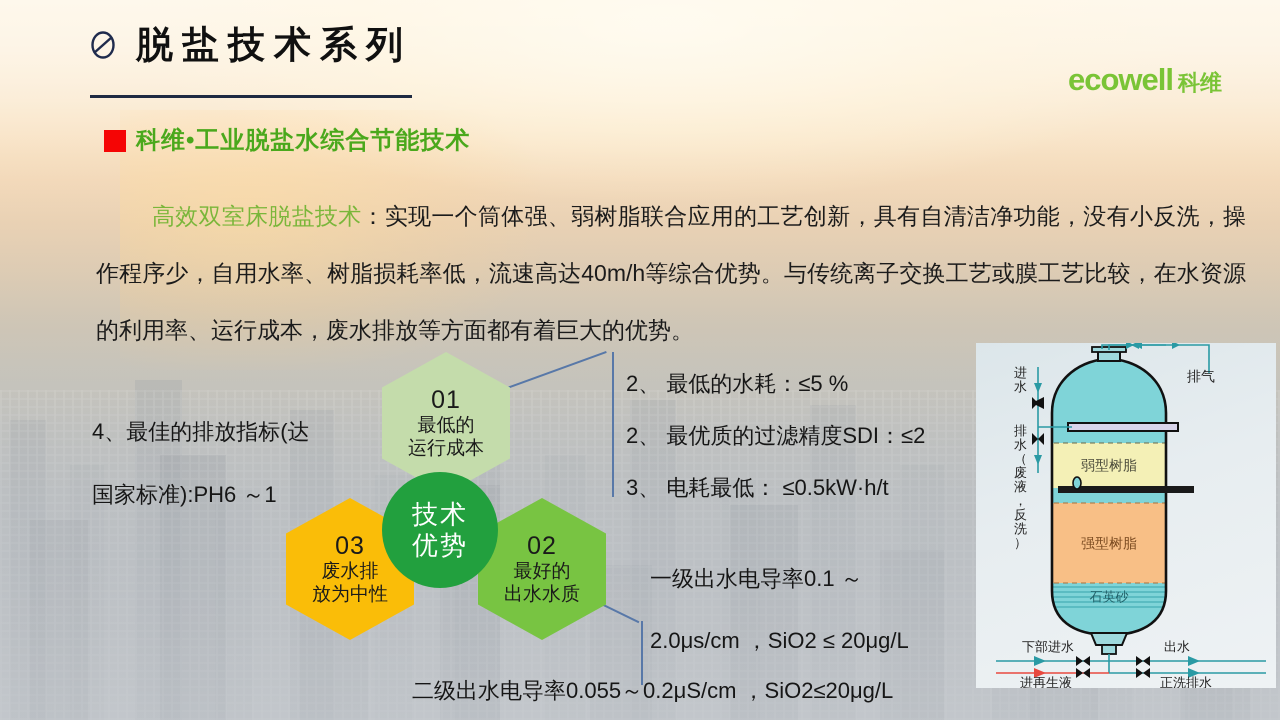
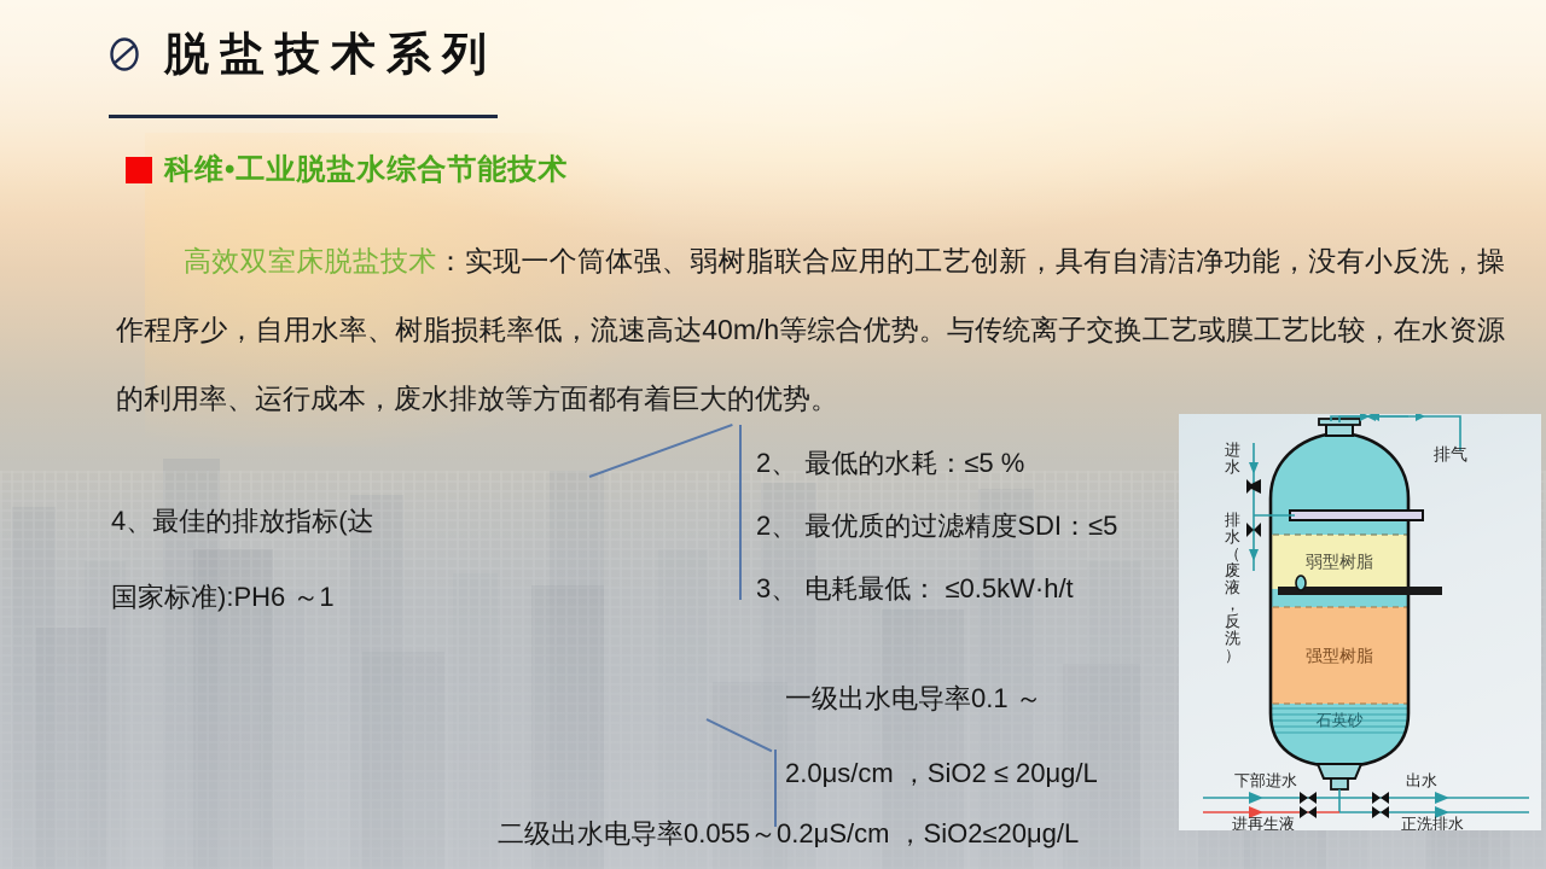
  脱盐技术系列
  科维•工业脱盐水综合节能技术
- ecowell
- 科维
  高效双室床脱盐技术：实现一个筒体强、弱树脂联合应用的工艺创新，具有自清洁净功能，没有小反洗，操作程序少，自用水率、树脂损耗率低，流速高达40m/h等综合优势。与传统离子交换工艺或膜工艺比较，在水资源的利用率、运行成本，废水排放等方面都有着巨大的优势。
- 01
- 最低的
- 运行成本
- 03
- 废水排
- 放为中性
- 02
- 最好的
- 出水水质
- 技术
- 优势
  4、最佳的排放指标(达
  国家标准):PH6 ～1
  2、 最低的水耗：≤5 %
- 2、 最优质的过滤精度SDI：≤2
+ 2、 最优质的过滤精度SDI：≤5
  3、 电耗最低： ≤0.5kW·h/t
  一级出水电导率0.1 ～
  2.0μs/cm ，SiO2 ≤ 20μg/L
  二级出水电导率0.055～0.2μS/cm ，SiO2≤20μg/L
  排气
  进水
  排水（废液，反洗）
  弱型树脂
  强型树脂
  石英砂
  下部进水
  出水
  进再生液
  正洗排水
